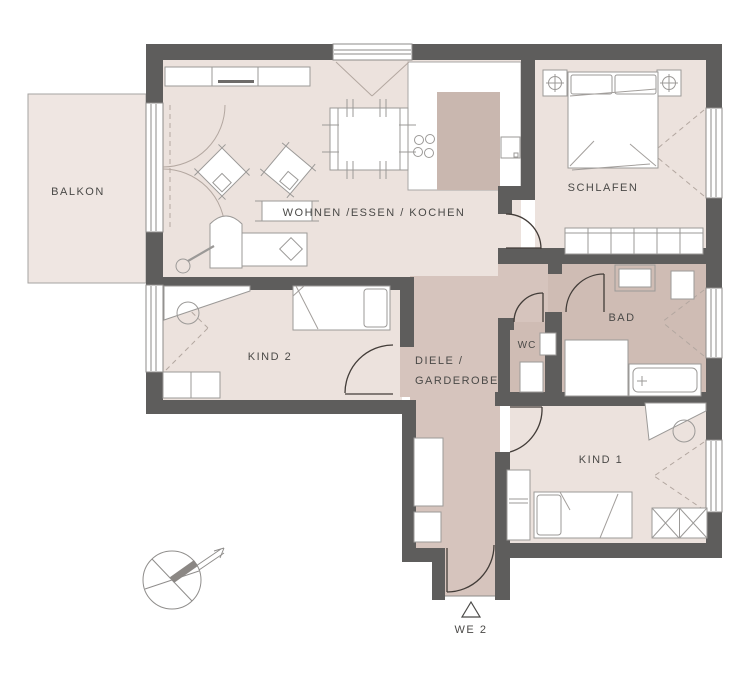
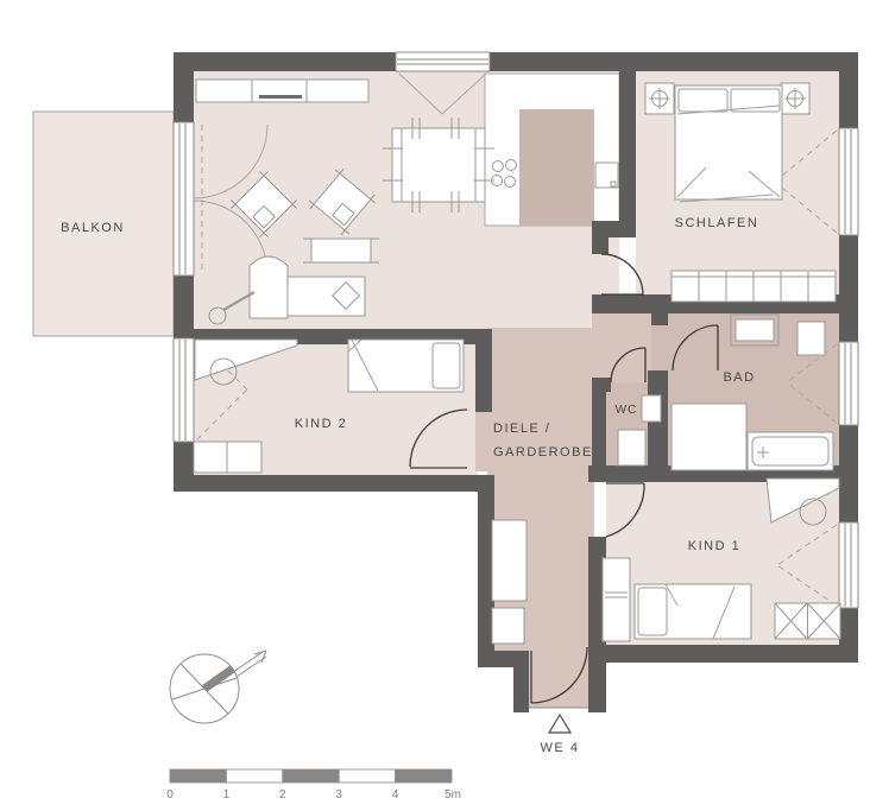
+ 0
+ 1
+ 2
+ 3
+ 4
+ 5m
  BALKON
- WOHNEN /ESSEN / KOCHEN
  SCHLAFEN
  KIND 2
  DIELE /
  GARDEROBE
  WC
  BAD
  KIND 1
- WE 2
+ WE 4
